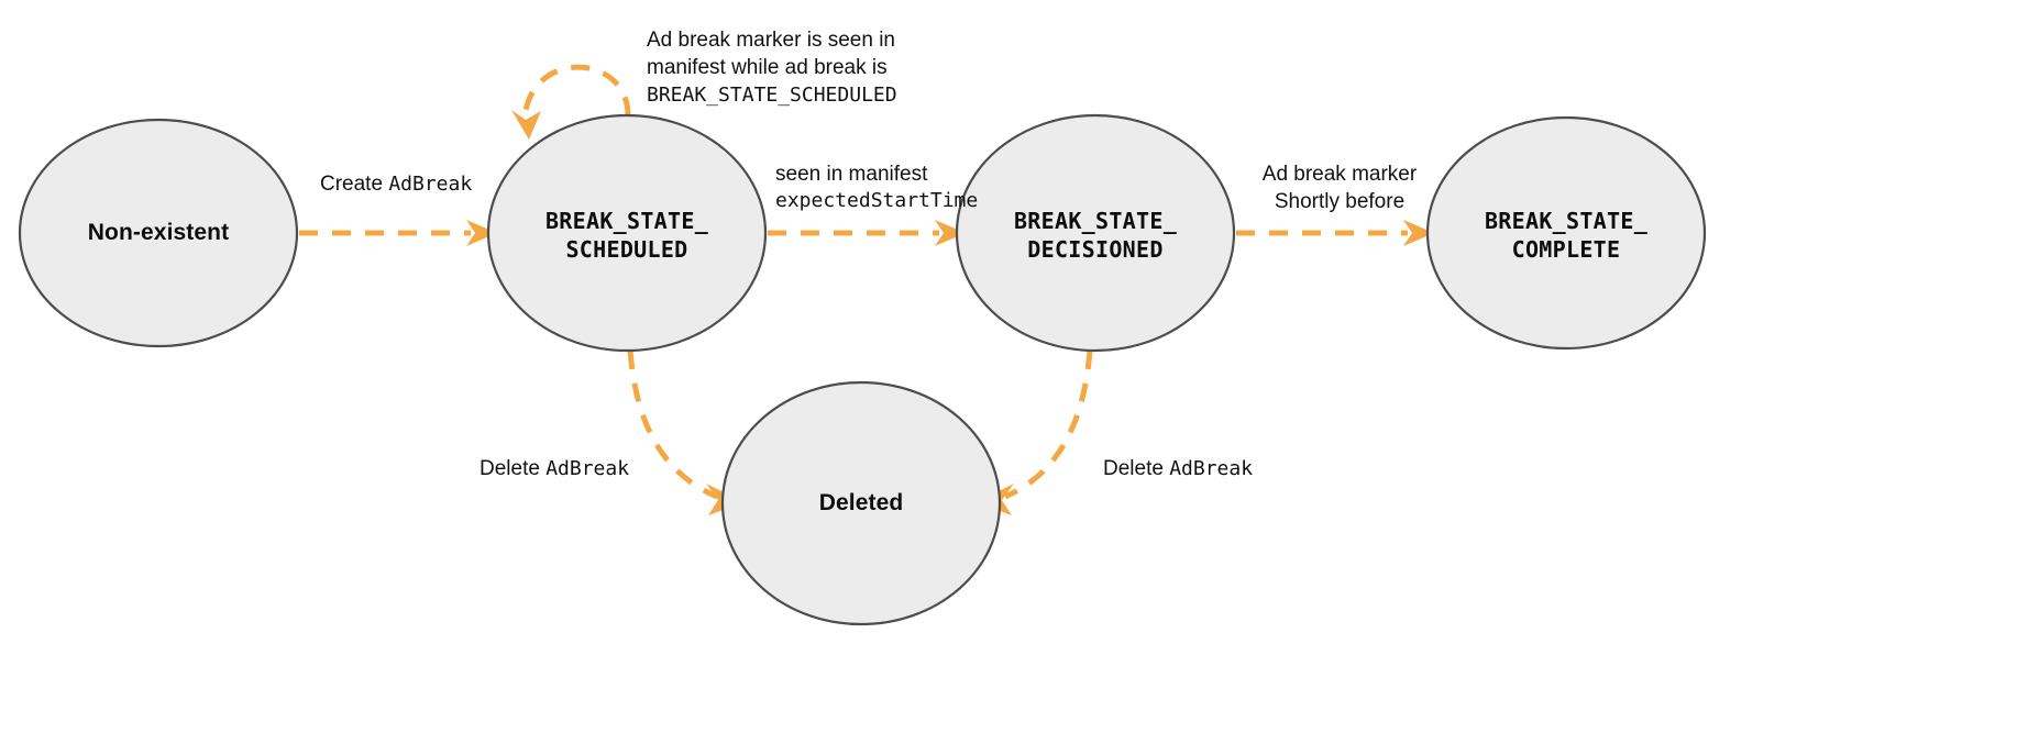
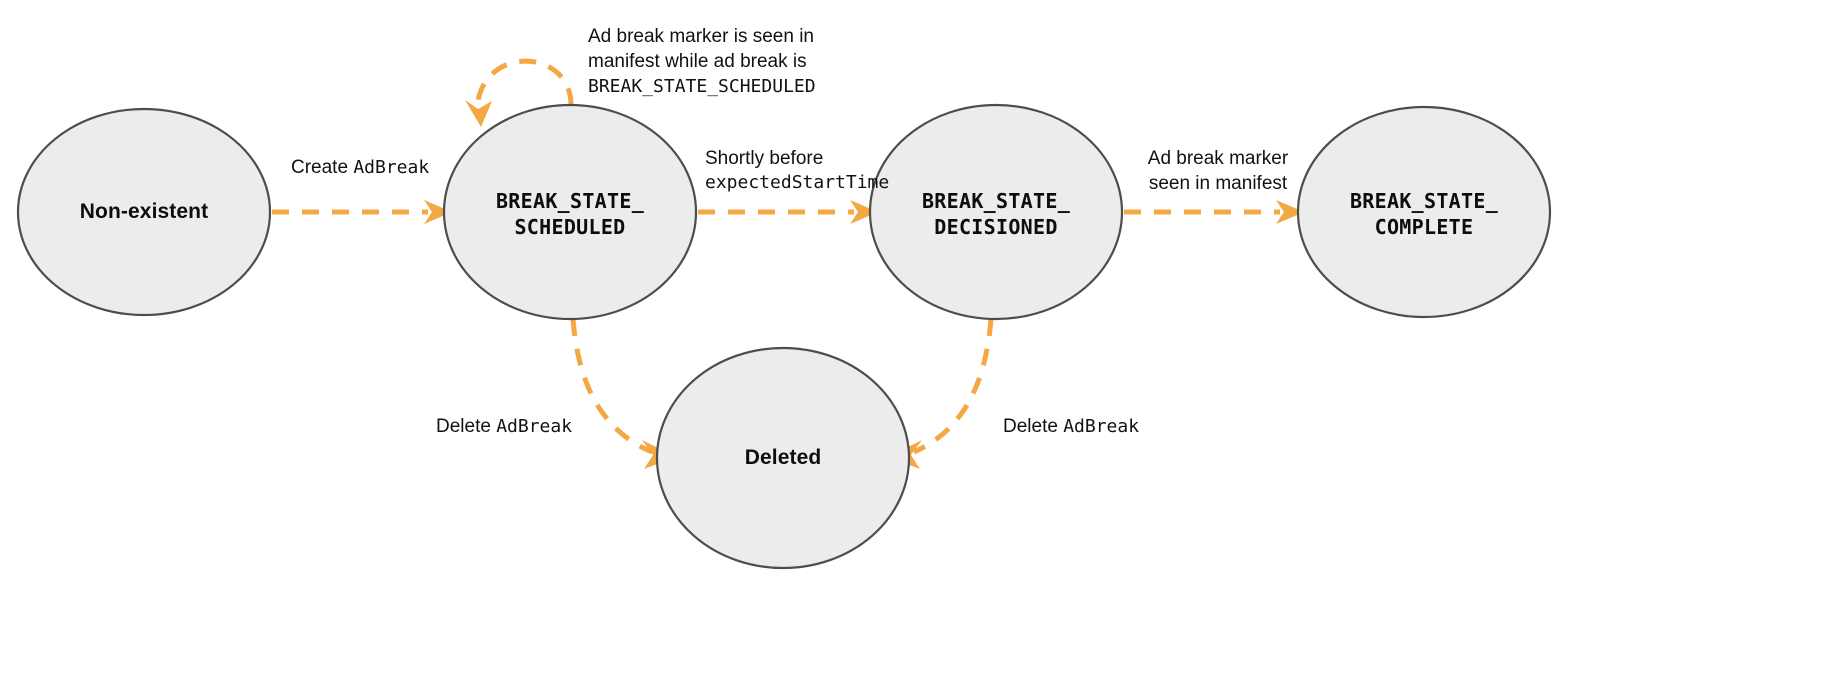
  Non-existent
  BREAK_STATE_
  SCHEDULED
  BREAK_STATE_
  DECISIONED
  BREAK_STATE_
  COMPLETE
  Deleted
  Create AdBreak
  Ad break marker is seen in
  manifest while ad break is
  BREAK_STATE_SCHEDULED
- seen in manifest
+ Shortly before
  expectedStartTime
  Ad break marker
- Shortly before
+ seen in manifest
  Delete AdBreak
  Delete AdBreak
